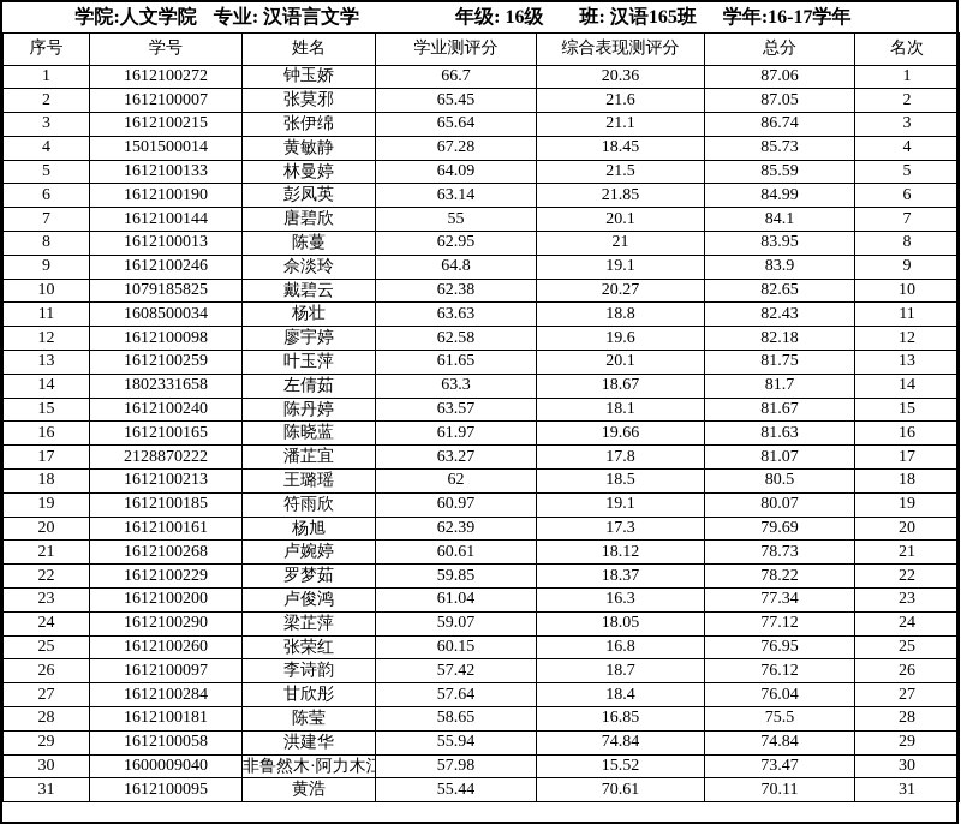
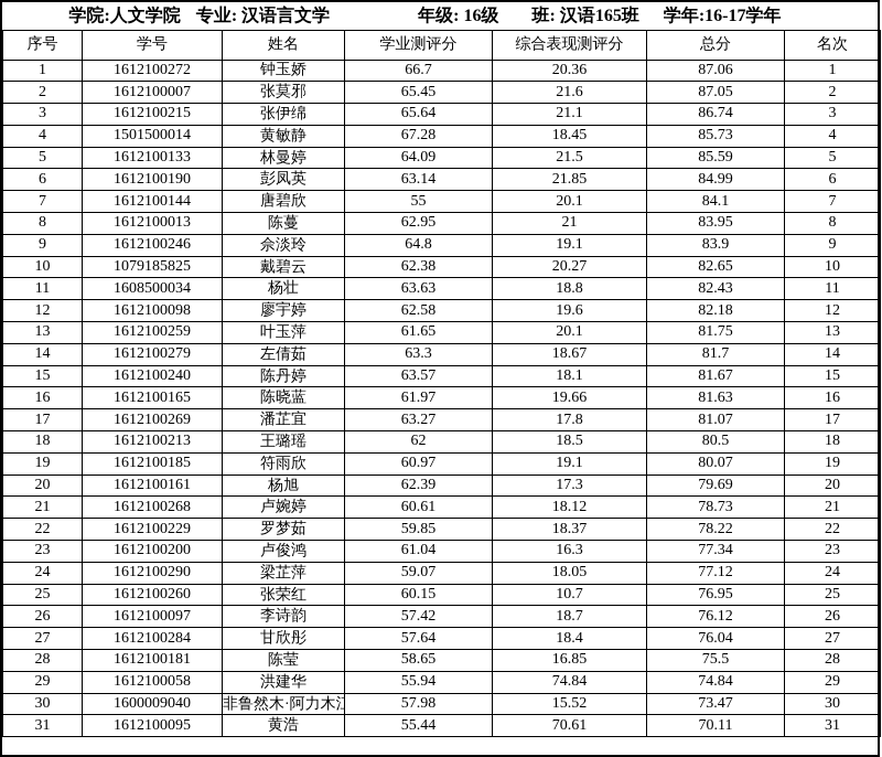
  学院:人文学院 专业: 汉语言文学 年级: 16级 班: 汉语165班 学年:16-17学年
  序号	学号	姓名	学业测评分	综合表现测评分	总分	名次
  1	1612100272	钟玉娇	66.7	20.36	87.06	1
  2	1612100007	张莫邪	65.45	21.6	87.05	2
  3	1612100215	张伊绵	65.64	21.1	86.74	3
  4	1501500014	黄敏静	67.28	18.45	85.73	4
  5	1612100133	林曼婷	64.09	21.5	85.59	5
  6	1612100190	彭凤英	63.14	21.85	84.99	6
  7	1612100144	唐碧欣	55	20.1	84.1	7
  8	1612100013	陈蔓	62.95	21	83.95	8
  9	1612100246	佘淡玲	64.8	19.1	83.9	9
  10	1079185825	戴碧云	62.38	20.27	82.65	10
  11	1608500034	杨壮	63.63	18.8	82.43	11
  12	1612100098	廖宇婷	62.58	19.6	82.18	12
  13	1612100259	叶玉萍	61.65	20.1	81.75	13
- 14	1802331658	左倩茹	63.3	18.67	81.7	14
+ 14	1612100279	左倩茹	63.3	18.67	81.7	14
  15	1612100240	陈丹婷	63.57	18.1	81.67	15
  16	1612100165	陈晓蓝	61.97	19.66	81.63	16
- 17	2128870222	潘芷宜	63.27	17.8	81.07	17
+ 17	1612100269	潘芷宜	63.27	17.8	81.07	17
  18	1612100213	王璐瑶	62	18.5	80.5	18
  19	1612100185	符雨欣	60.97	19.1	80.07	19
  20	1612100161	杨旭	62.39	17.3	79.69	20
  21	1612100268	卢婉婷	60.61	18.12	78.73	21
  22	1612100229	罗梦茹	59.85	18.37	78.22	22
  23	1612100200	卢俊鸿	61.04	16.3	77.34	23
  24	1612100290	梁芷萍	59.07	18.05	77.12	24
- 25	1612100260	张荣红	60.15	16.8	76.95	25
+ 25	1612100260	张荣红	60.15	10.7	76.95	25
  26	1612100097	李诗韵	57.42	18.7	76.12	26
  27	1612100284	甘欣彤	57.64	18.4	76.04	27
  28	1612100181	陈莹	58.65	16.85	75.5	28
  29	1612100058	洪建华	55.94	74.84	74.84	29
  30	1600009040	非鲁然木·阿力木江	57.98	15.52	73.47	30
  31	1612100095	黄浩	55.44	70.61	70.11	31
